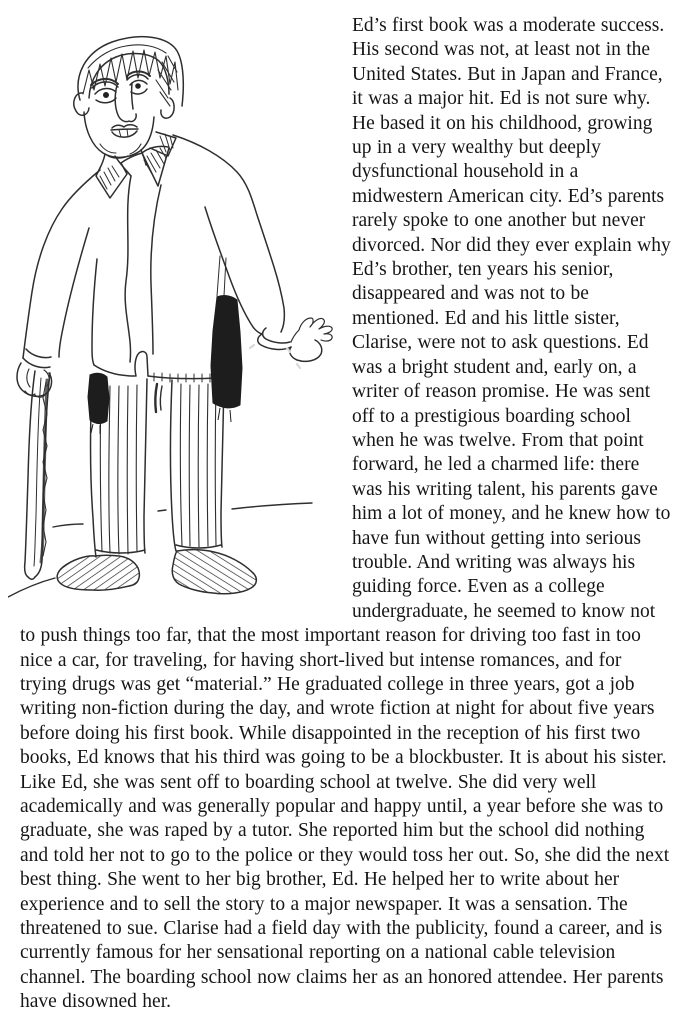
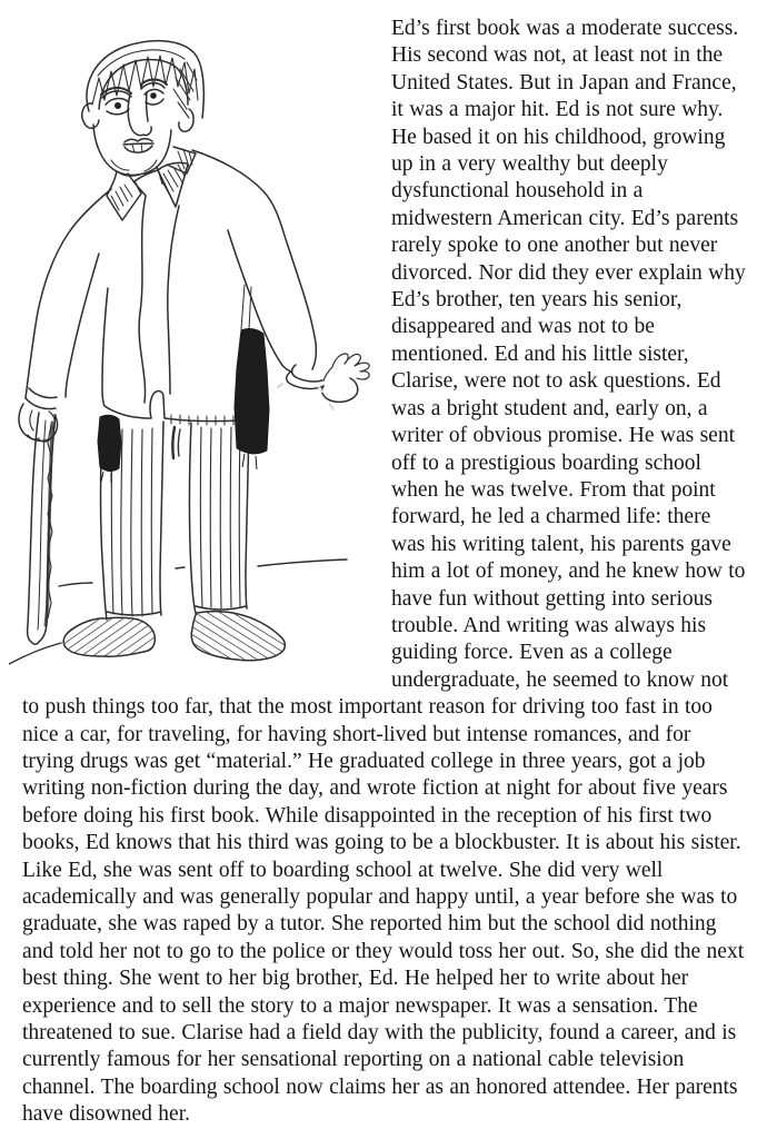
- Ed’s first book was a moderate success. His second was not, at least not in the United States. But in Japan and France, it was a major hit. Ed is not sure why. He based it on his childhood, growing up in a very wealthy but deeply dysfunctional household in a midwestern American city. Ed’s parents rarely spoke to one another but never divorced. Nor did they ever explain why Ed’s brother, ten years his senior, disappeared and was not to be mentioned. Ed and his little sister, Clarise, were not to ask questions. Ed was a bright student and, early on, a writer of reason promise. He was sent off to a prestigious boarding school when he was twelve. From that point forward, he led a charmed life: there was his writing talent, his parents gave him a lot of money, and he knew how to have fun without getting into serious trouble. And writing was always his guiding force. Even as a college undergraduate, he seemed to know not to push things too far, that the most important reason for driving too fast in too nice a car, for traveling, for having short-lived but intense romances, and for trying drugs was get “material.” He graduated college in three years, got a job writing non-fiction during the day, and wrote fiction at night for about five years before doing his first book. While disappointed in the reception of his first two books, Ed knows that his third was going to be a blockbuster. It is about his sister. Like Ed, she was sent off to boarding school at twelve. She did very well academically and was generally popular and happy until, a year before she was to graduate, she was raped by a tutor. She reported him but the school did nothing and told her not to go to the police or they would toss her out. So, she did the next best thing. She went to her big brother, Ed. He helped her to write about her experience and to sell the story to a major newspaper. It was a sensation. The threatened to sue. Clarise had a field day with the publicity, found a career, and is currently famous for her sensational reporting on a national cable television channel. The boarding school now claims her as an honored attendee. Her parents have disowned her.
+ Ed’s first book was a moderate success. His second was not, at least not in the United States. But in Japan and France, it was a major hit. Ed is not sure why. He based it on his childhood, growing up in a very wealthy but deeply dysfunctional household in a midwestern American city. Ed’s parents rarely spoke to one another but never divorced. Nor did they ever explain why Ed’s brother, ten years his senior, disappeared and was not to be mentioned. Ed and his little sister, Clarise, were not to ask questions. Ed was a bright student and, early on, a writer of obvious promise. He was sent off to a prestigious boarding school when he was twelve. From that point forward, he led a charmed life: there was his writing talent, his parents gave him a lot of money, and he knew how to have fun without getting into serious trouble. And writing was always his guiding force. Even as a college undergraduate, he seemed to know not to push things too far, that the most important reason for driving too fast in too nice a car, for traveling, for having short-lived but intense romances, and for trying drugs was get “material.” He graduated college in three years, got a job writing non-fiction during the day, and wrote fiction at night for about five years before doing his first book. While disappointed in the reception of his first two books, Ed knows that his third was going to be a blockbuster. It is about his sister. Like Ed, she was sent off to boarding school at twelve. She did very well academically and was generally popular and happy until, a year before she was to graduate, she was raped by a tutor. She reported him but the school did nothing and told her not to go to the police or they would toss her out. So, she did the next best thing. She went to her big brother, Ed. He helped her to write about her experience and to sell the story to a major newspaper. It was a sensation. The threatened to sue. Clarise had a field day with the publicity, found a career, and is currently famous for her sensational reporting on a national cable television channel. The boarding school now claims her as an honored attendee. Her parents have disowned her.
